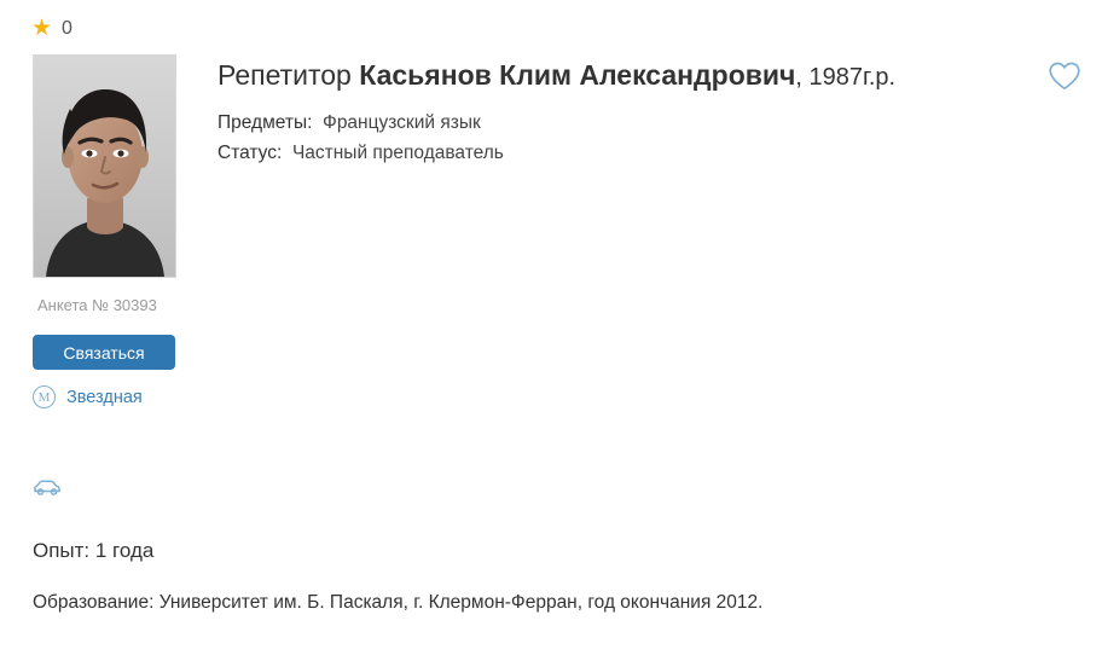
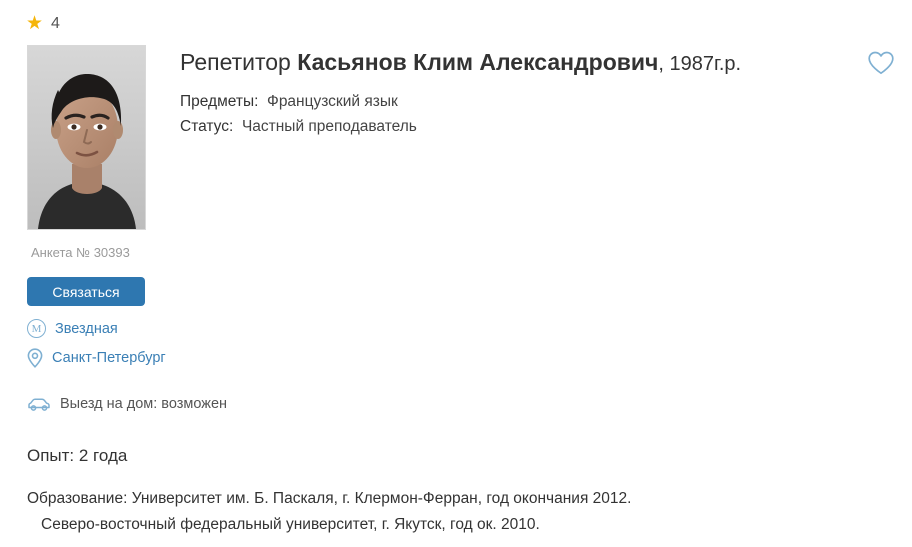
  ★
- 0
+ 4
  Анкета № 30393
  Связаться
  M
  Звездная
+ Санкт-Петербург
+ Выезд на дом: возможен
  Репетитор Касьянов Клим Александрович, 1987г.р.
  Предметы: Французский язык
  Статус: Частный преподаватель
- Опыт: 1 года
+ Опыт: 2 года
  Образование: Университет им. Б. Паскаля, г. Клермон-Ферран, год окончания 2012.
+ Северо-восточный федеральный университет, г. Якутск, год ок. 2010.
